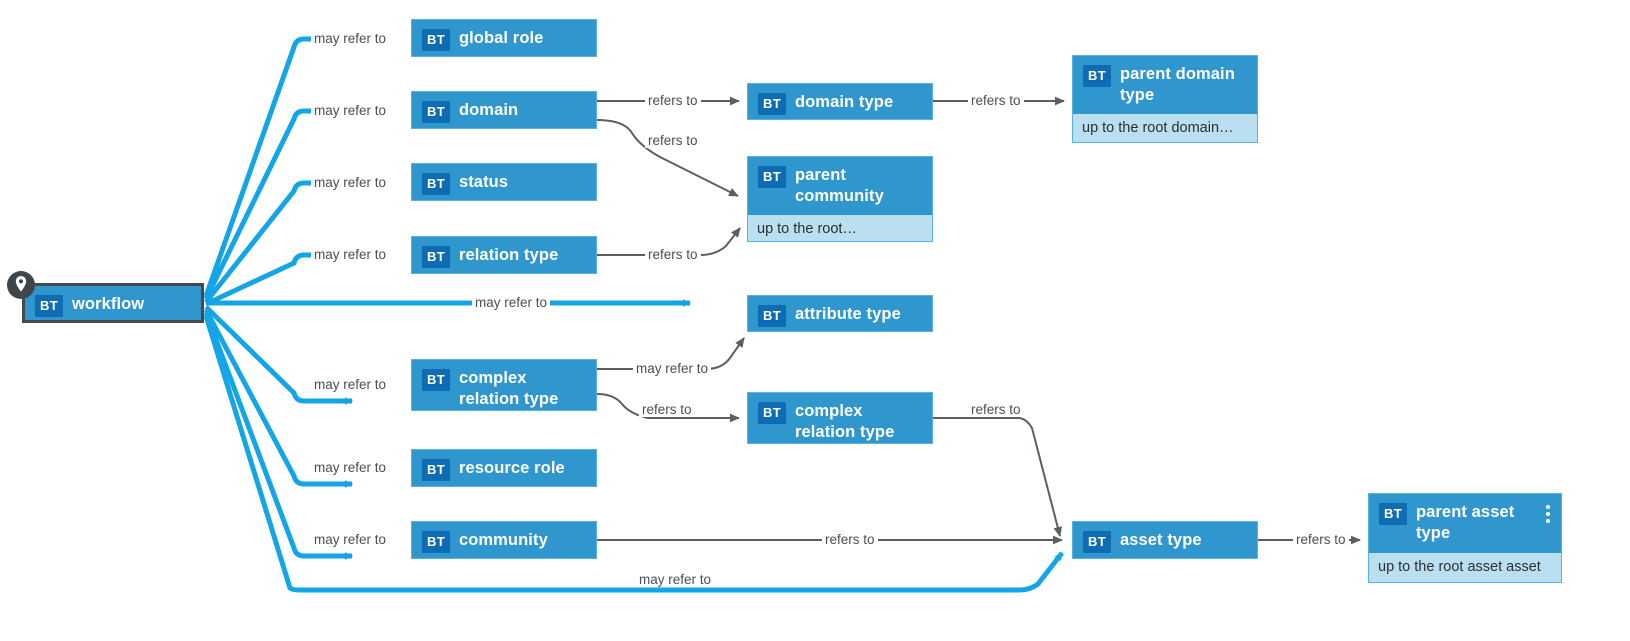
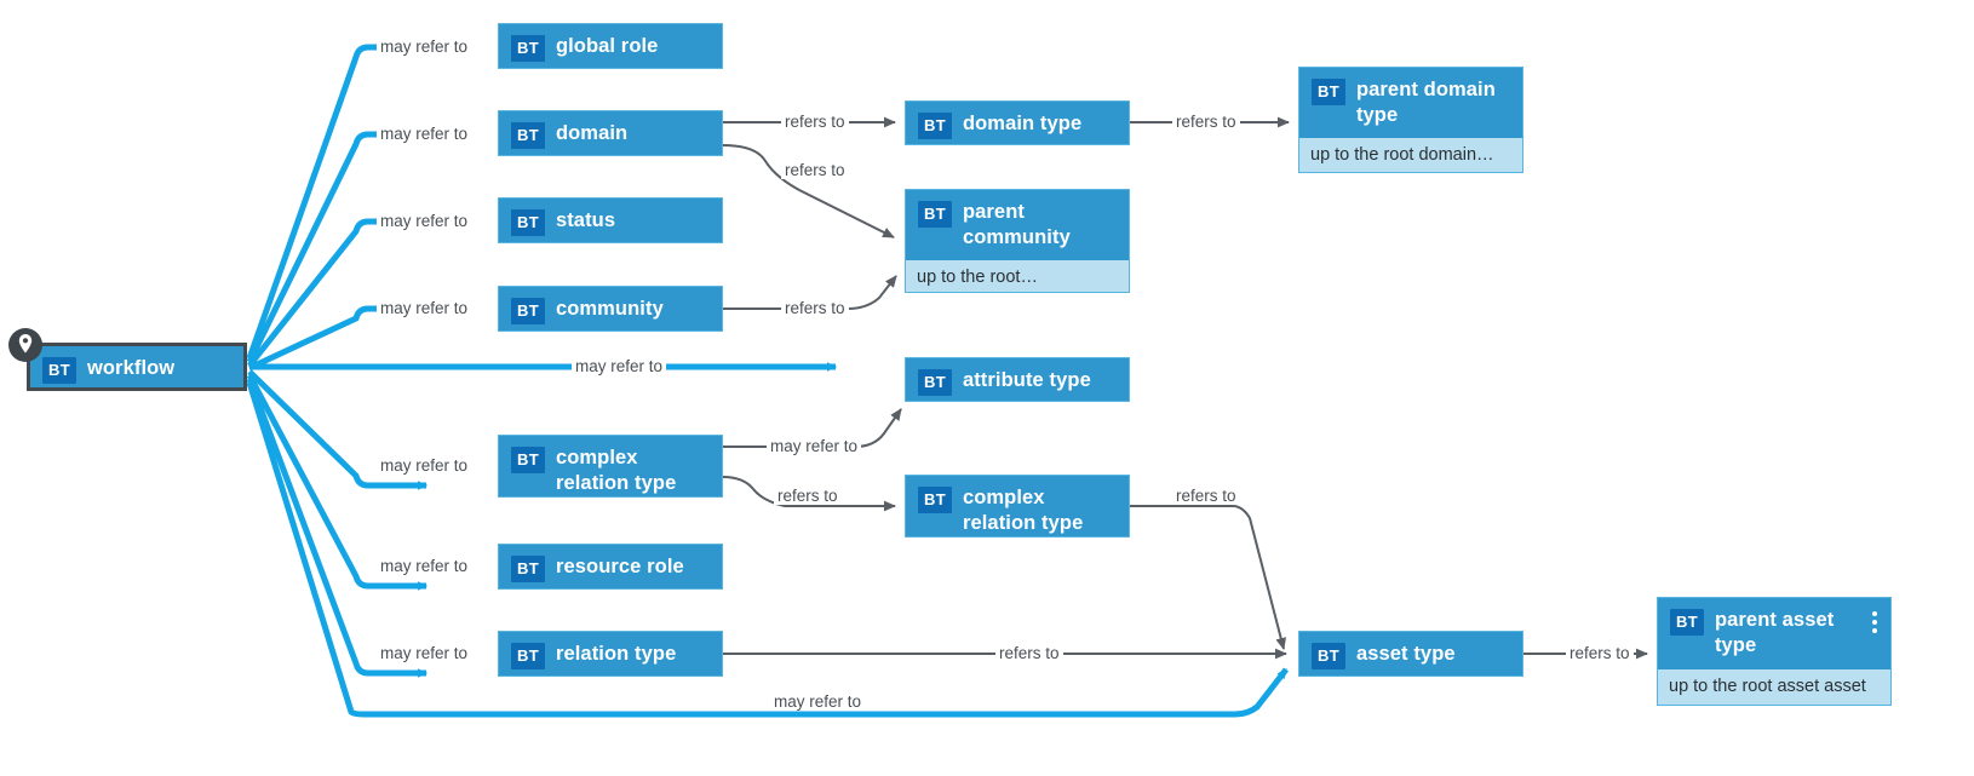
  BT
  workflow
  BT
  global role
  BT
  domain
  BT
  status
  BT
- relation type
+ community
  BT
  complex relation type
  BT
  resource role
  BT
- community
+ relation type
  BT
  domain type
  BT
  parent community
  up to the root…
  BT
  attribute type
  BT
  complex relation type
  BT
  asset type
  BT
  parent domain type
  up to the root domain…
  BT
  parent asset type
  up to the root asset asset
  may refer to
  may refer to
  may refer to
  may refer to
  may refer to
  may refer to
  may refer to
  may refer to
  may refer to
  refers to
  refers to
  refers to
  refers to
  may refer to
  refers to
  refers to
  refers to
  refers to
